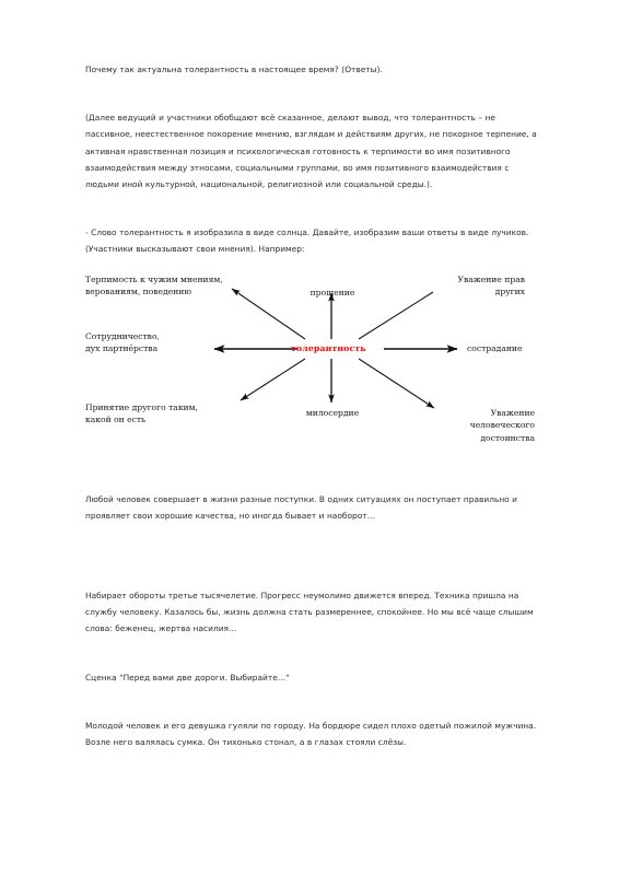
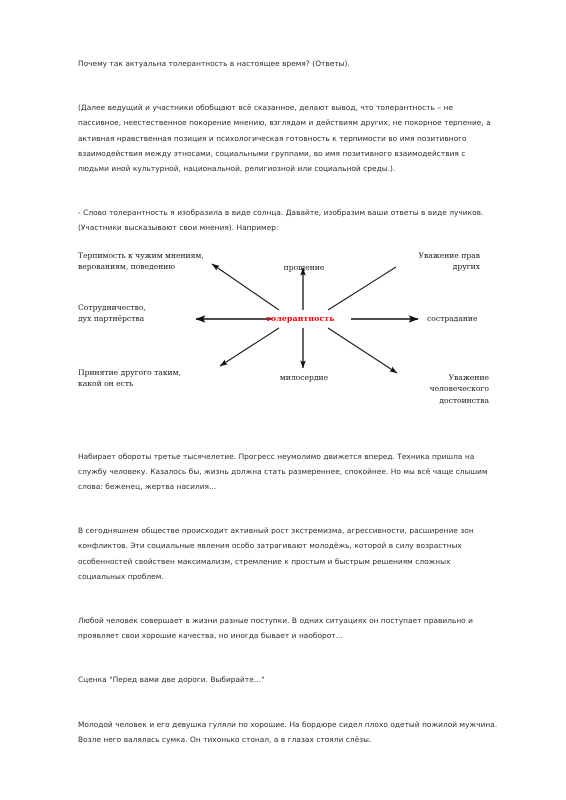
  Почему так актуальна толерантность в настоящее время? (Ответы).
  (Далее ведущий и участники обобщают всё сказанное, делают вывод, что толерантность – не пассивное, неестественное покорение мнению, взглядам и действиям других, не покорное терпение, а активная нравственная позиция и психологическая готовность к терпимости во имя позитивного взаимодействия между этносами, социальными группами, во имя позитивного взаимодействия с людьми иной культурной, национальной, религиозной или социальной среды.).
  - Слово толерантность я изобразила в виде солнца. Давайте, изобразим ваши ответы в виде лучиков. (Участники высказывают свои мнения). Например:
  толерантность
  Терпимость к чужим мнениям,
  верованиям, поведению
  прощение
  Уважение прав
  других
  Сотрудничество,
  дух партнёрства
  сострадание
  Принятие другого таким,
  какой он есть
  милосердие
  Уважение
  человеческого
  достоинства
- Любой человек совершает в жизни разные поступки. В одних ситуациях он поступает правильно и проявляет свои хорошие качества, но иногда бывает и наоборот…
+ Набирает обороты третье тысячелетие. Прогресс неумолимо движется вперед. Техника пришла на службу человеку. Казалось бы, жизнь должна стать размереннее, спокойнее. Но мы всё чаще слышим слова: беженец, жертва насилия…
+ В сегодняшнем обществе происходит активный рост экстремизма, агрессивности, расширение зон конфликтов. Эти социальные явления особо затрагивают молодёжь, которой в силу возрастных особенностей свойствен максимализм, стремление к простым и быстрым решениям сложных социальных проблем.
- Набирает обороты третье тысячелетие. Прогресс неумолимо движется вперед. Техника пришла на службу человеку. Казалось бы, жизнь должна стать размереннее, спокойнее. Но мы всё чаще слышим слова: беженец, жертва насилия…
+ Любой человек совершает в жизни разные поступки. В одних ситуациях он поступает правильно и проявляет свои хорошие качества, но иногда бывает и наоборот…
  Сценка "Перед вами две дороги. Выбирайте…"
- Молодой человек и его девушка гуляли по городу. На бордюре сидел плохо одетый пожилой мужчина. Возле него валялась сумка. Он тихонько стонал, а в глазах стояли слёзы.
+ Молодой человек и его девушка гуляли по хорошие. На бордюре сидел плохо одетый пожилой мужчина. Возле него валялась сумка. Он тихонько стонал, а в глазах стояли слёзы.
